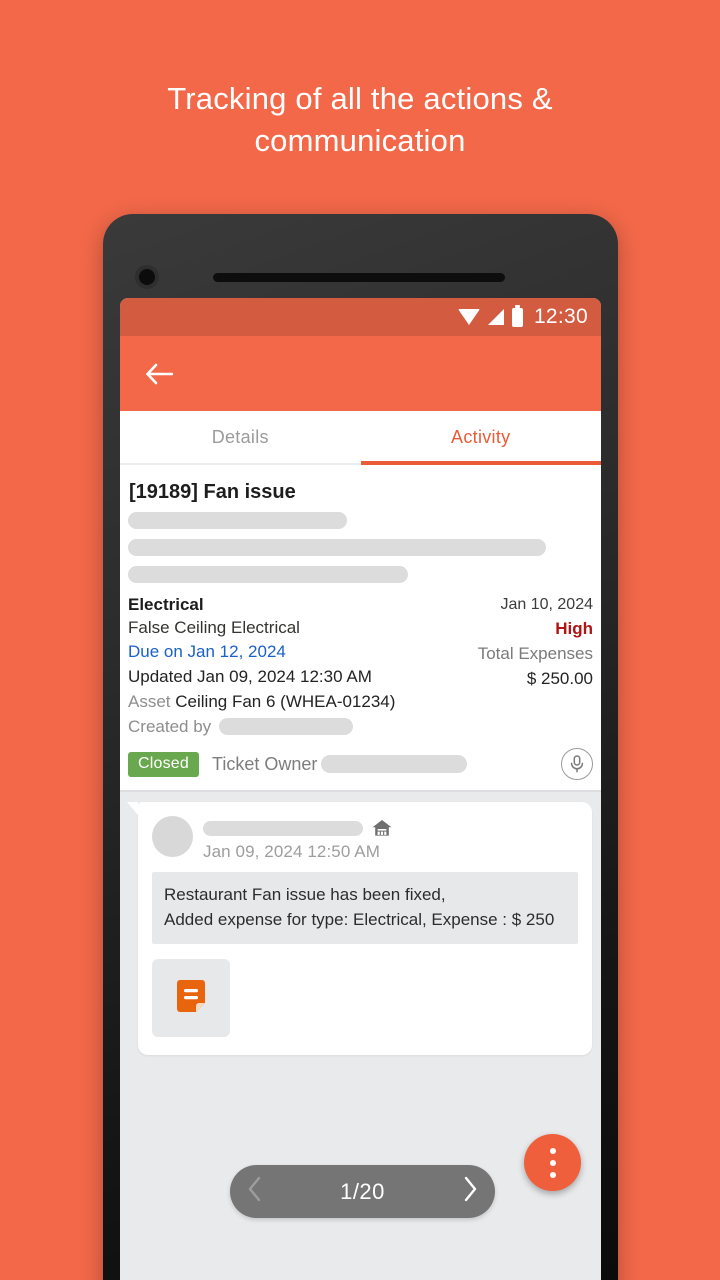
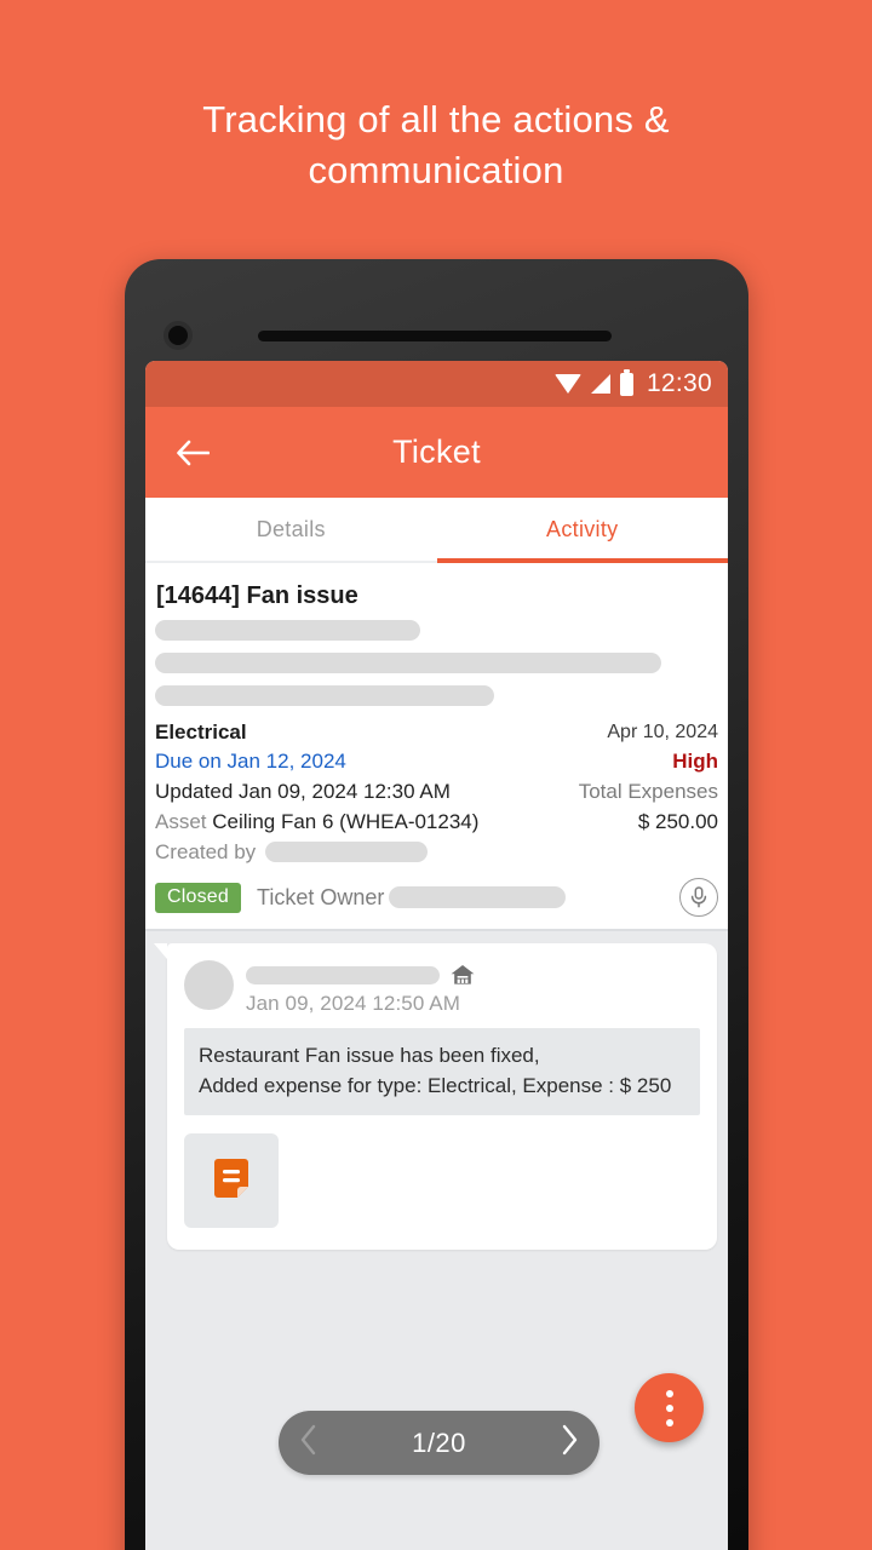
  Tracking of all the actions &
  communication
  12:30
+ Ticket
  Details
  Activity
- [19189] Fan issue
+ [14644] Fan issue
  Electrical
- False Ceiling Electrical
  Due on Jan 12, 2024
  Updated Jan 09, 2024 12:30 AM
  Asset Ceiling Fan 6 (WHEA-01234)
  Created by
- Jan 10, 2024
+ Apr 10, 2024
  High
  Total Expenses
  $ 250.00
  Closed
  Ticket Owner
  Jan 09, 2024 12:50 AM
  Restaurant Fan issue has been fixed,
  Added expense for type: Electrical, Expense : $ 250
  1/20
